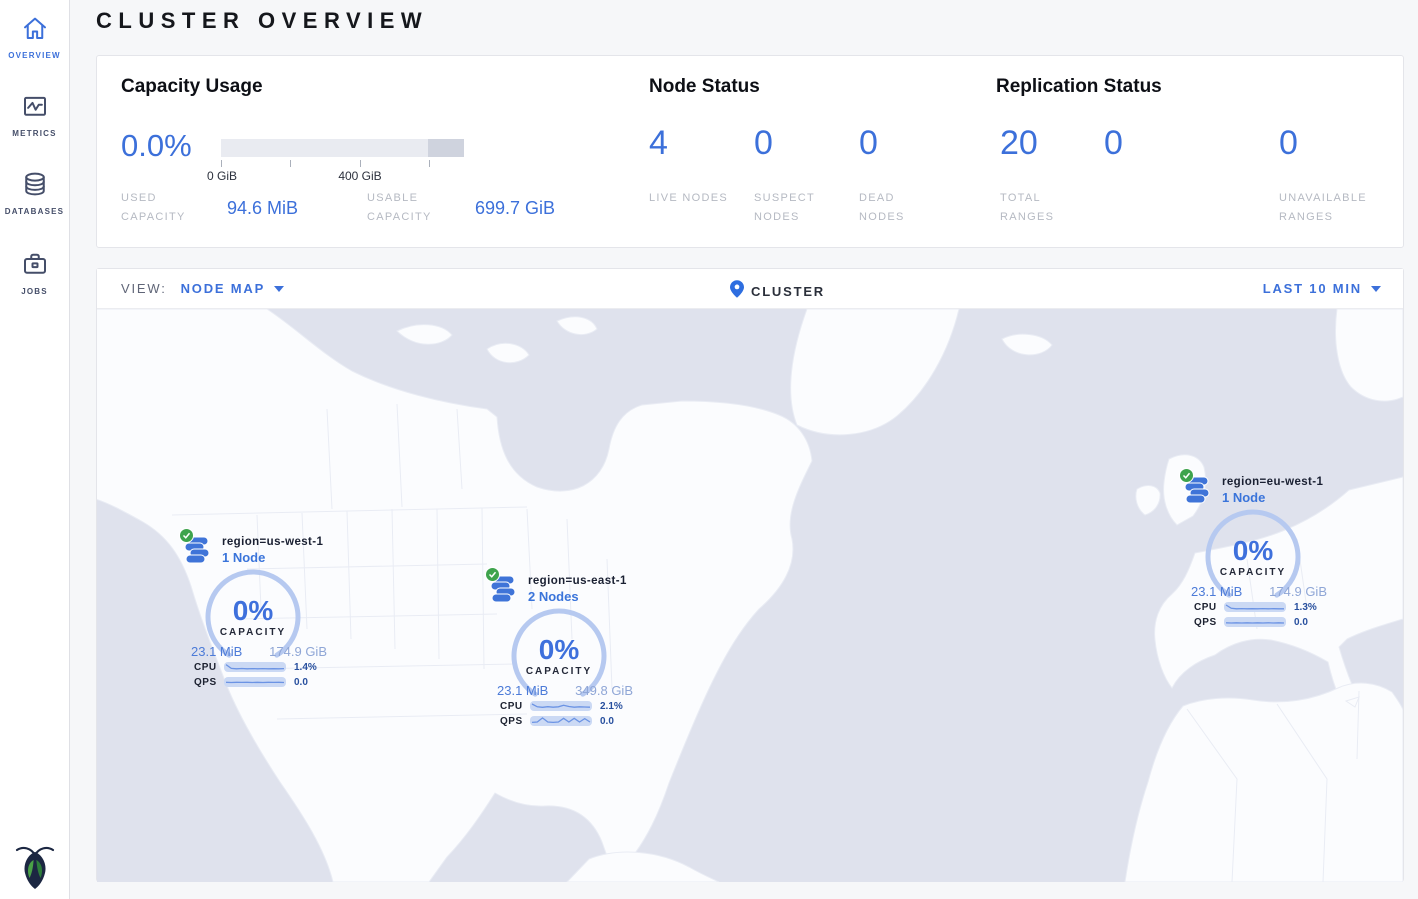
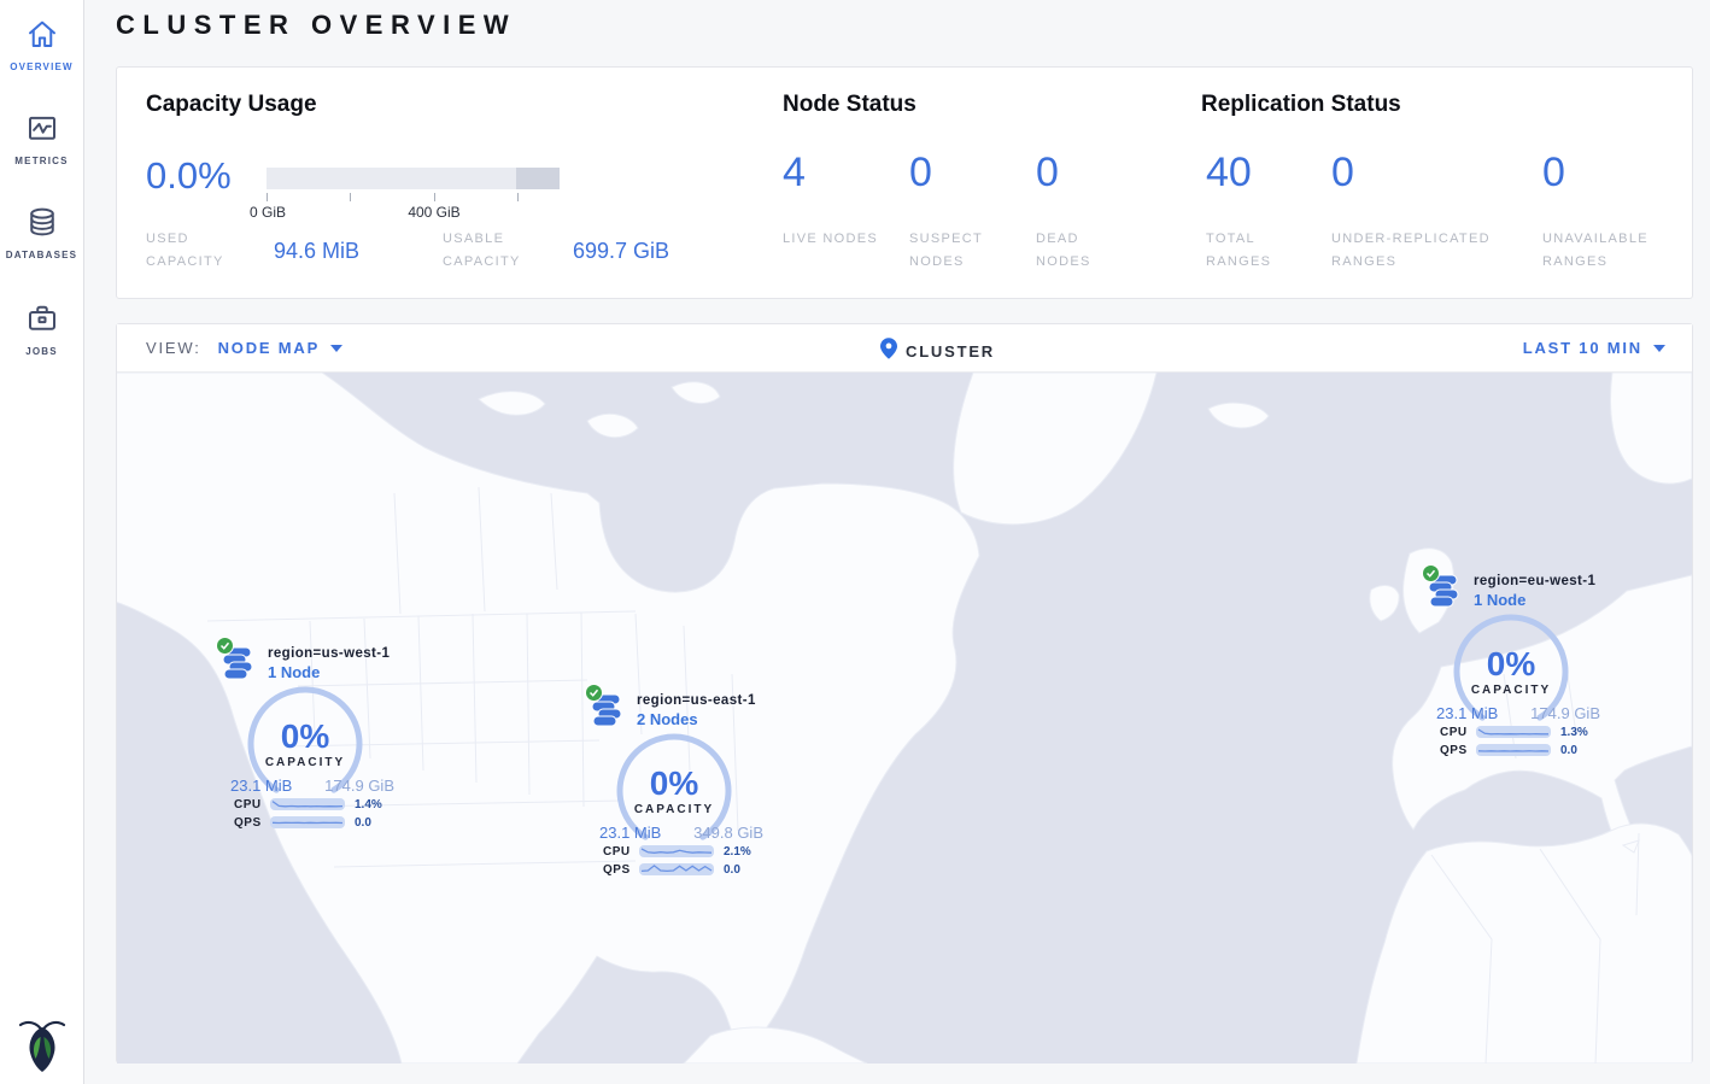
  OVERVIEW
  METRICS
  DATABASES
  JOBS
  CLUSTER OVERVIEW
  Capacity Usage
  0.0%
  0 GiB
  400 GiB
  USED CAPACITY
  94.6 MiB
  USABLE CAPACITY
  699.7 GiB
  Node Status
  4
  LIVE NODES
  0
  SUSPECT NODES
  0
  DEAD NODES
  Replication Status
- 20
+ 40
  TOTAL RANGES
  0
+ UNDER-REPLICATED RANGES
  0
  UNAVAILABLE RANGES
  VIEW:
  NODE MAP
  CLUSTER
  LAST 10 MIN
  region=us-west-1
  1 Node
  0%
  CAPACITY
  23.1 MiB
  174.9 GiB
  CPU
  1.4%
  QPS
  0.0
  region=us-east-1
  2 Nodes
  0%
  CAPACITY
  23.1 MiB
  349.8 GiB
  CPU
  2.1%
  QPS
  0.0
  region=eu-west-1
  1 Node
  0%
  CAPACITY
  23.1 MiB
  174.9 GiB
  CPU
  1.3%
  QPS
  0.0
